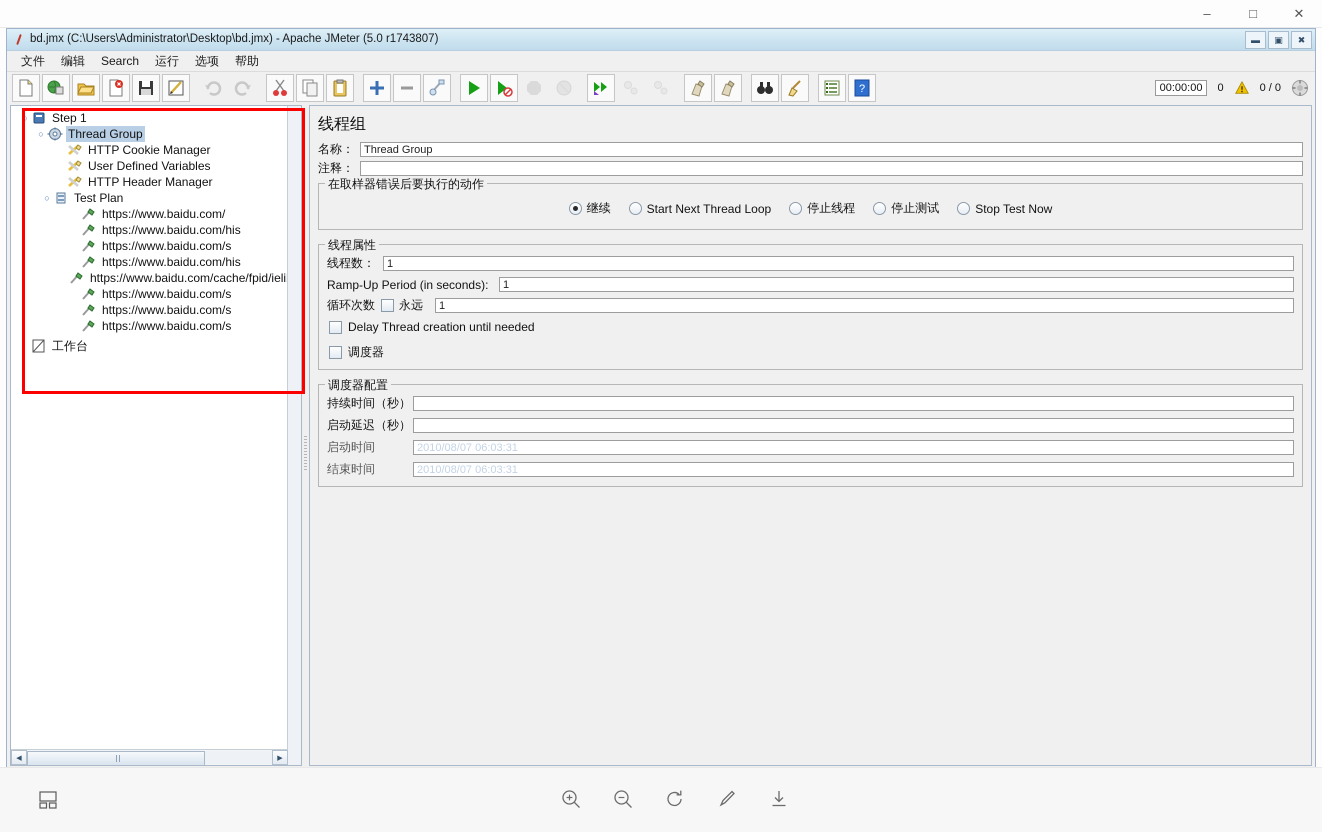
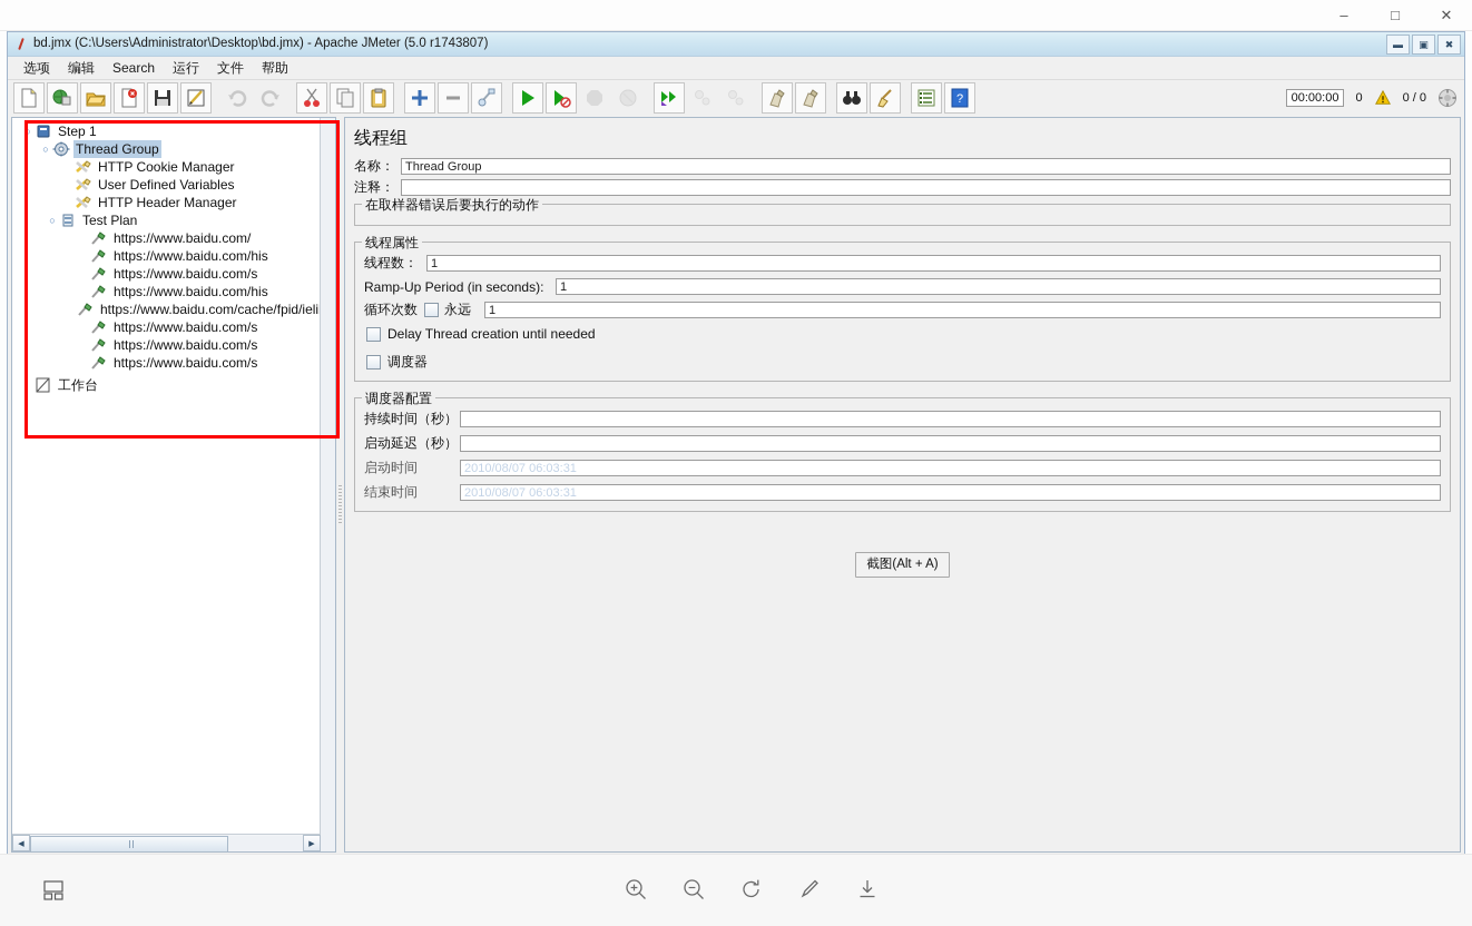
  –
  □
  ✕
  bd.jmx (C:\Users\Administrator\Desktop\bd.jmx) - Apache JMeter (5.0 r1743807)
  ▬
  ▣
  ✖
- 文件
+ 选项
  编辑
  Search
  运行
- 选项
+ 文件
  帮助
  ?
  00:00:00
  0
  0 / 0
  ○
  Step 1
  ○
  Thread Group
  HTTP Cookie Manager
  User Defined Variables
  HTTP Header Manager
  ○
  Test Plan
  https://www.baidu.com/
  https://www.baidu.com/his
  https://www.baidu.com/s
  https://www.baidu.com/his
  https://www.baidu.com/cache/fpid/ieli
  https://www.baidu.com/s
  https://www.baidu.com/s
  https://www.baidu.com/s
  工作台
  线程组
  名称：
  Thread Group
  注释：
  在取样器错误后要执行的动作
- 继续
- Start Next Thread Loop
- 停止线程
- 停止测试
- Stop Test Now
  线程属性
  线程数：
  1
  Ramp-Up Period (in seconds):
  1
  循环次数
  永远
  1
  Delay Thread creation until needed
  调度器
  调度器配置
  持续时间（秒）
  启动延迟（秒）
  启动时间
  2010/08/07 06:03:31
  结束时间
  2010/08/07 06:03:31
+ 截图(Alt + A)
